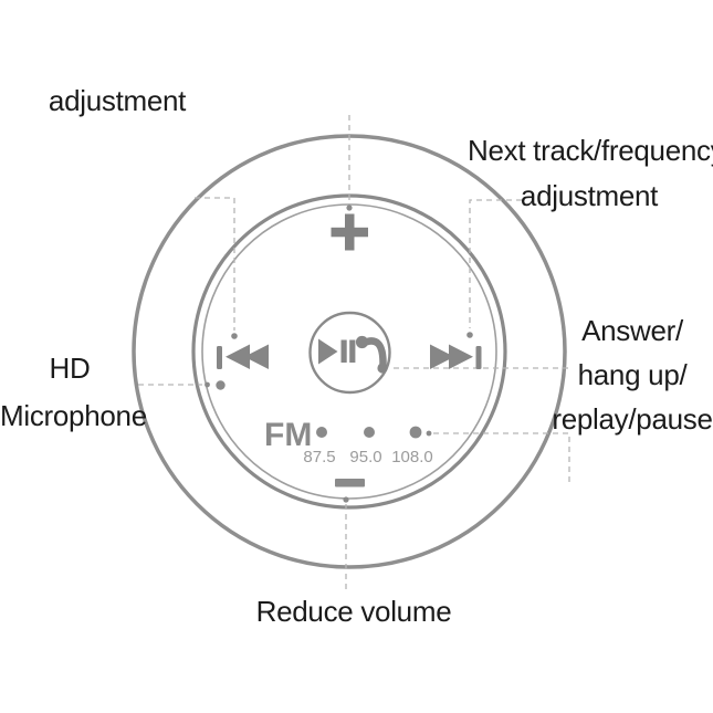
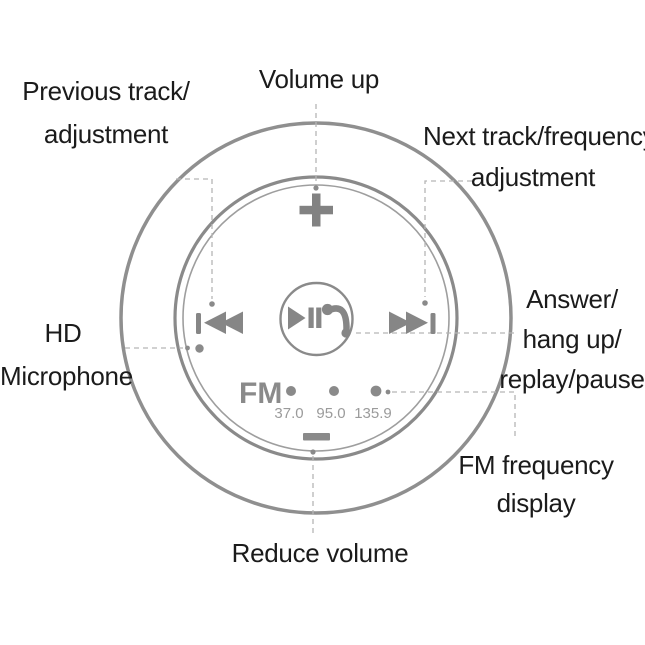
  FM
- 87.5
+ 37.0
  95.0
- 108.0
+ 135.9
+ Volume up
+ Previous track/
  adjustment
  Next track/frequenc
  adjustment
  HD
  Microphone
  Answer/
  hang up/
  replay/pause
+ FM frequency
+ display
  Reduce volume
